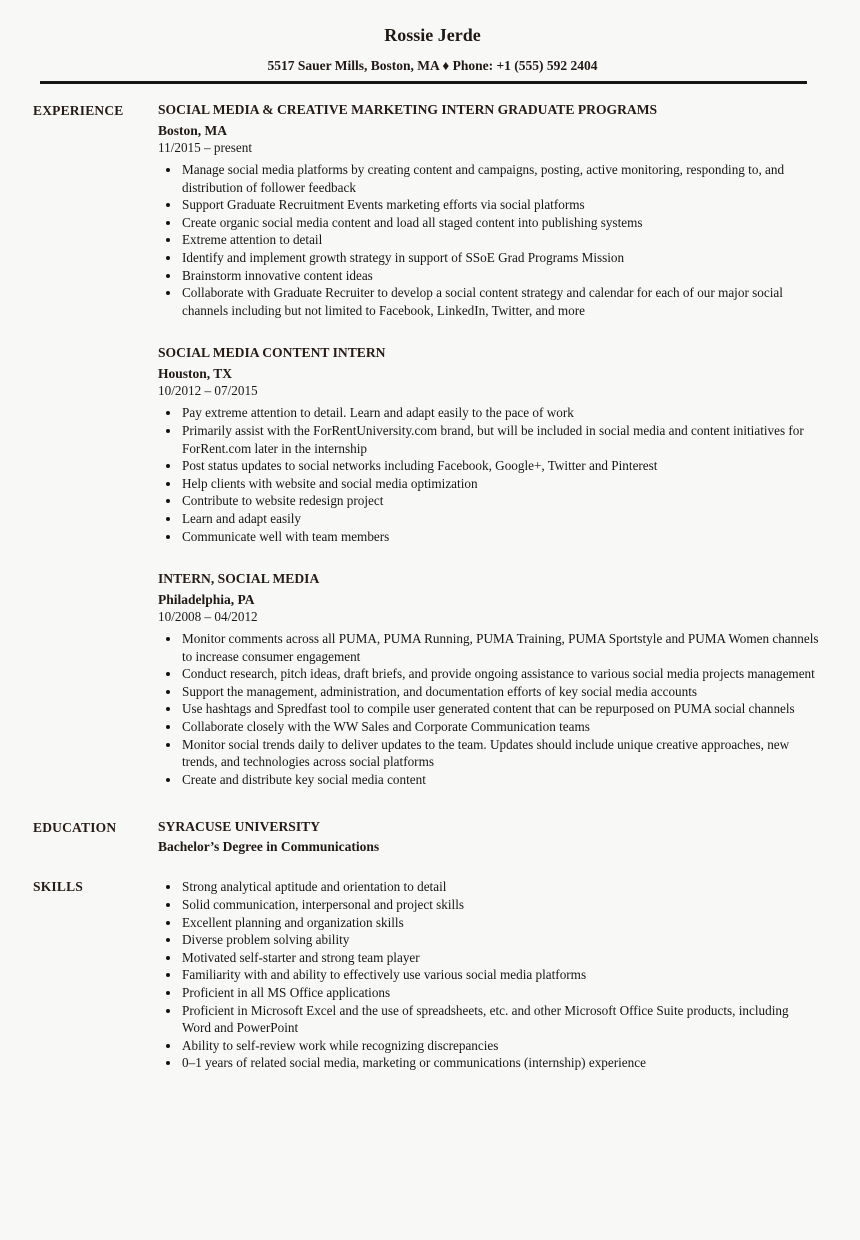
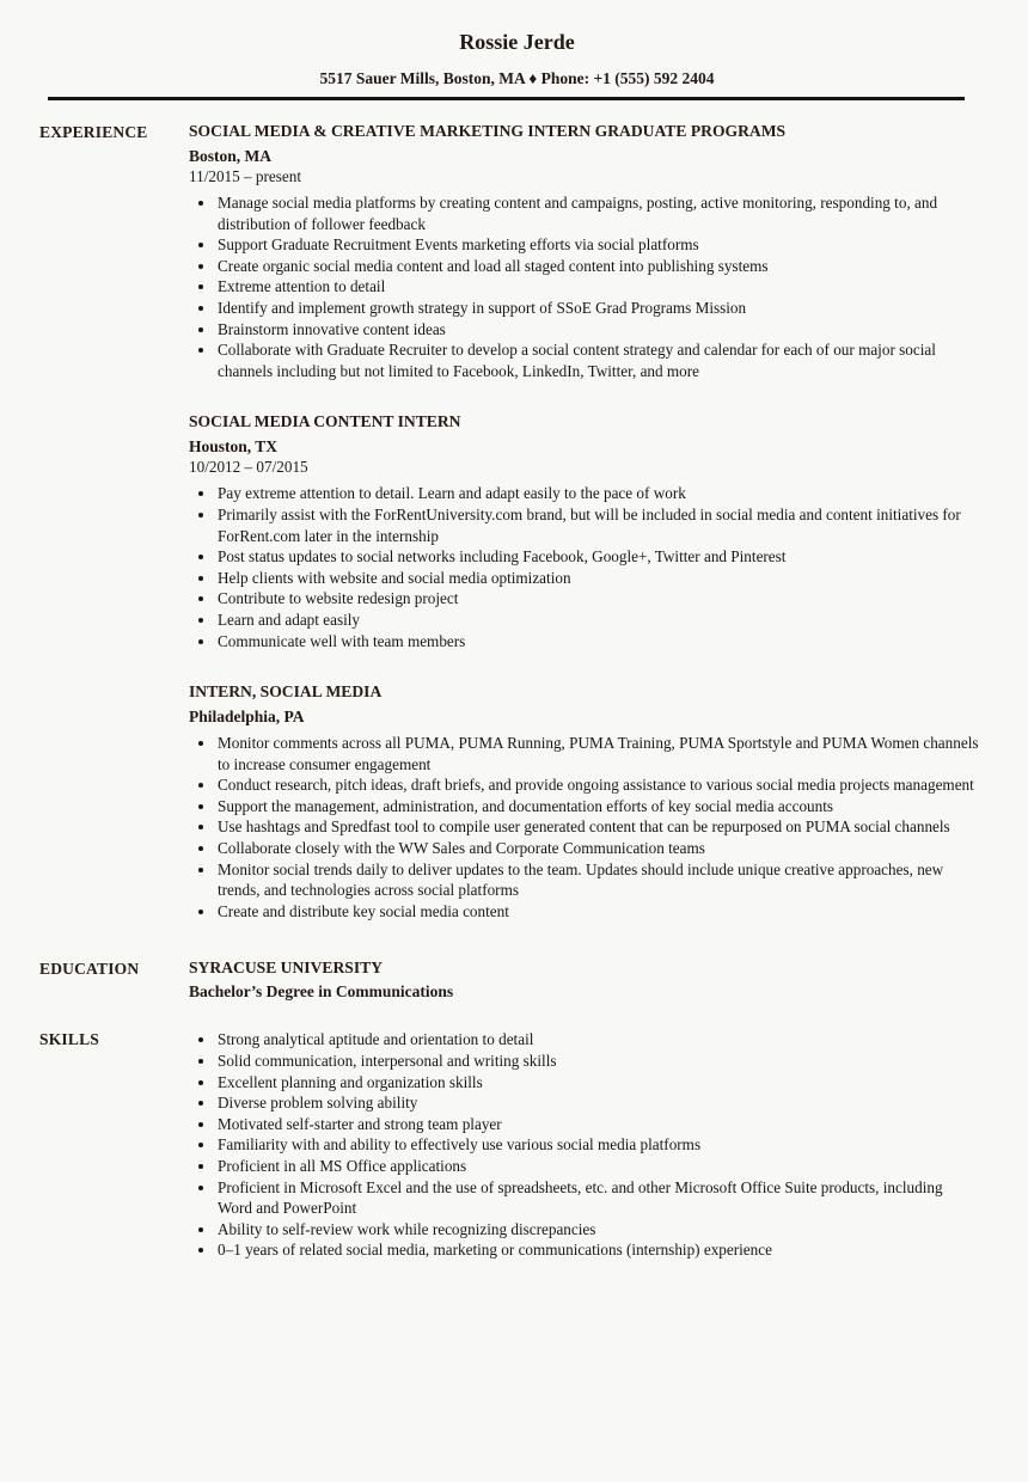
  Rossie Jerde
  5517 Sauer Mills, Boston, MA ♦ Phone: +1 (555) 592 2404
  EXPERIENCE
  SOCIAL MEDIA & CREATIVE MARKETING INTERN GRADUATE PROGRAMS
  Boston, MA
  11/2015 – present
  Manage social media platforms by creating content and campaigns, posting, active monitoring, responding to, and distribution of follower feedback
  Support Graduate Recruitment Events marketing efforts via social platforms
  Create organic social media content and load all staged content into publishing systems
  Extreme attention to detail
  Identify and implement growth strategy in support of SSoE Grad Programs Mission
  Brainstorm innovative content ideas
  Collaborate with Graduate Recruiter to develop a social content strategy and calendar for each of our major social channels including but not limited to Facebook, LinkedIn, Twitter, and more
  SOCIAL MEDIA CONTENT INTERN
  Houston, TX
  10/2012 – 07/2015
  Pay extreme attention to detail. Learn and adapt easily to the pace of work
  Primarily assist with the ForRentUniversity.com brand, but will be included in social media and content initiatives for ForRent.com later in the internship
  Post status updates to social networks including Facebook, Google+, Twitter and Pinterest
  Help clients with website and social media optimization
  Contribute to website redesign project
  Learn and adapt easily
  Communicate well with team members
  INTERN, SOCIAL MEDIA
  Philadelphia, PA
- 10/2008 – 04/2012
  Monitor comments across all PUMA, PUMA Running, PUMA Training, PUMA Sportstyle and PUMA Women channels to increase consumer engagement
  Conduct research, pitch ideas, draft briefs, and provide ongoing assistance to various social media projects management
  Support the management, administration, and documentation efforts of key social media accounts
  Use hashtags and Spredfast tool to compile user generated content that can be repurposed on PUMA social channels
  Collaborate closely with the WW Sales and Corporate Communication teams
  Monitor social trends daily to deliver updates to the team. Updates should include unique creative approaches, new trends, and technologies across social platforms
  Create and distribute key social media content
  EDUCATION
  SYRACUSE UNIVERSITY
  Bachelor’s Degree in Communications
  SKILLS
  Strong analytical aptitude and orientation to detail
- Solid communication, interpersonal and project skills
+ Solid communication, interpersonal and writing skills
  Excellent planning and organization skills
  Diverse problem solving ability
  Motivated self-starter and strong team player
  Familiarity with and ability to effectively use various social media platforms
  Proficient in all MS Office applications
  Proficient in Microsoft Excel and the use of spreadsheets, etc. and other Microsoft Office Suite products, including Word and PowerPoint
  Ability to self-review work while recognizing discrepancies
  0–1 years of related social media, marketing or communications (internship) experience
